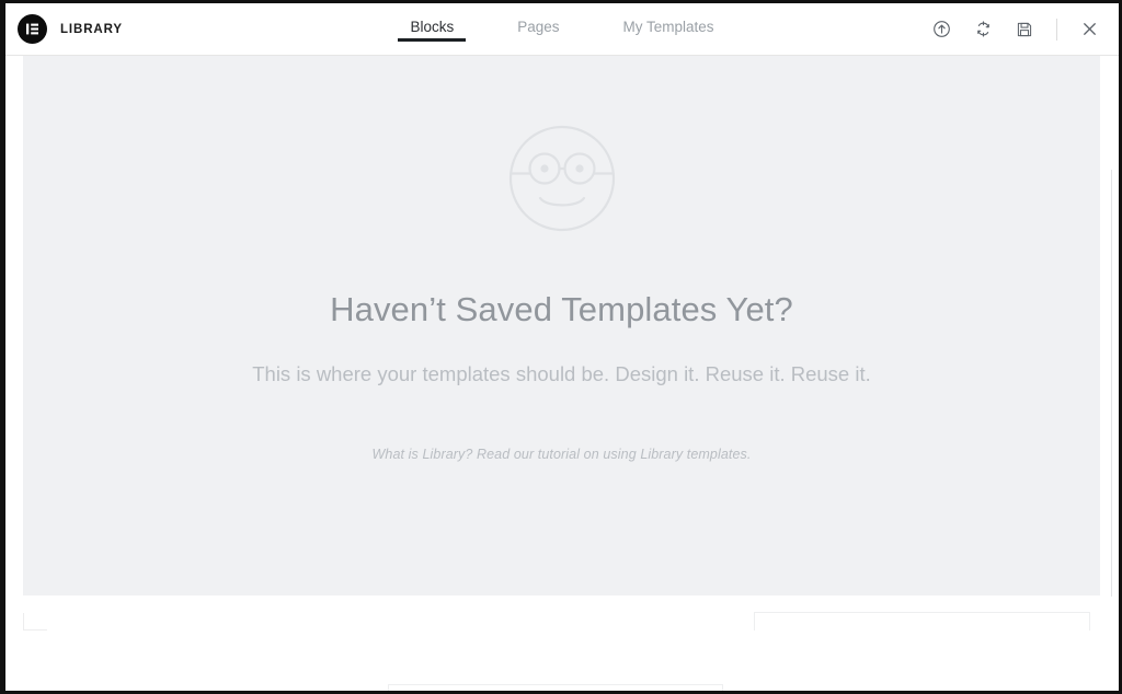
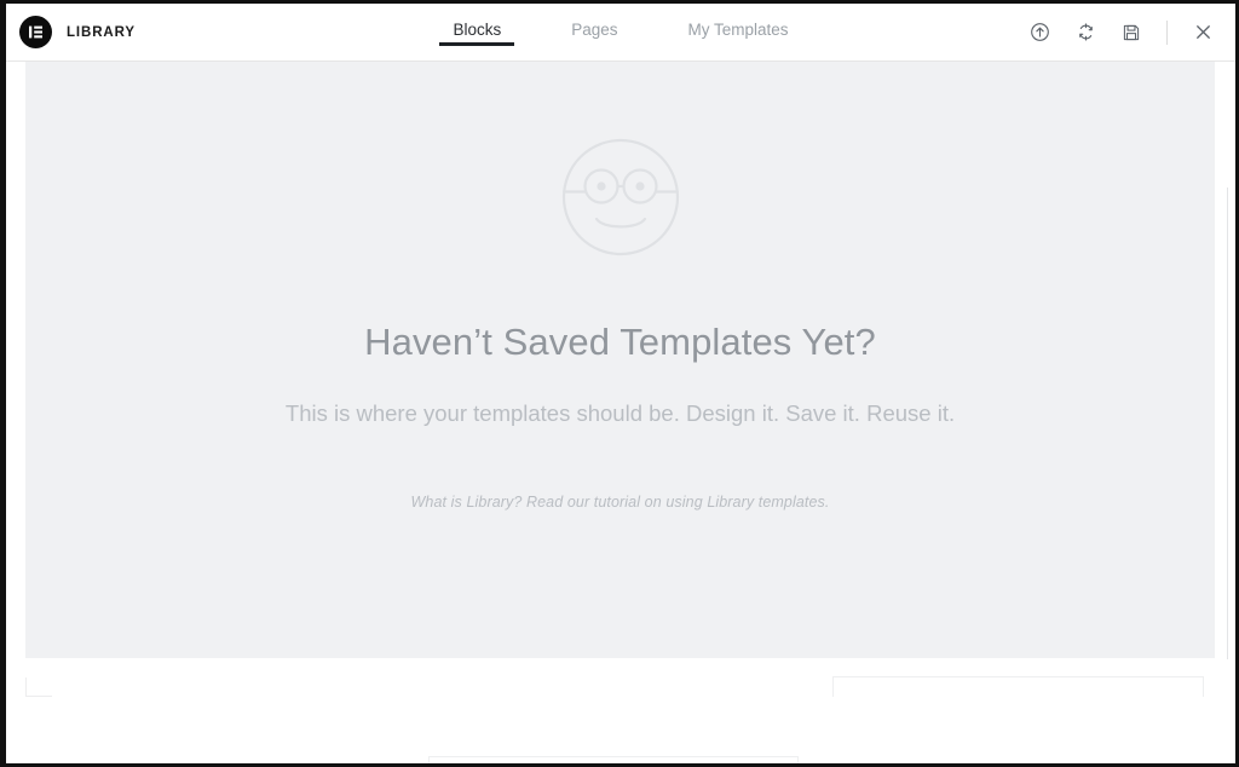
  LIBRARY
  Blocks
  Pages
  My Templates
  Haven’t Saved Templates Yet?
- This is where your templates should be. Design it. Reuse it. Reuse it.
+ This is where your templates should be. Design it. Save it. Reuse it.
  What is Library? Read our tutorial on using Library templates.
